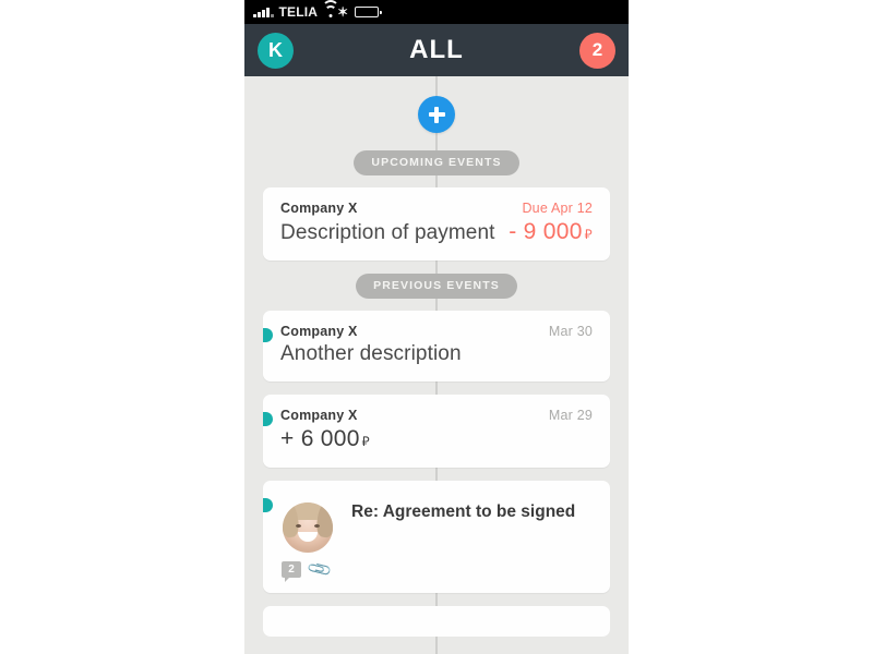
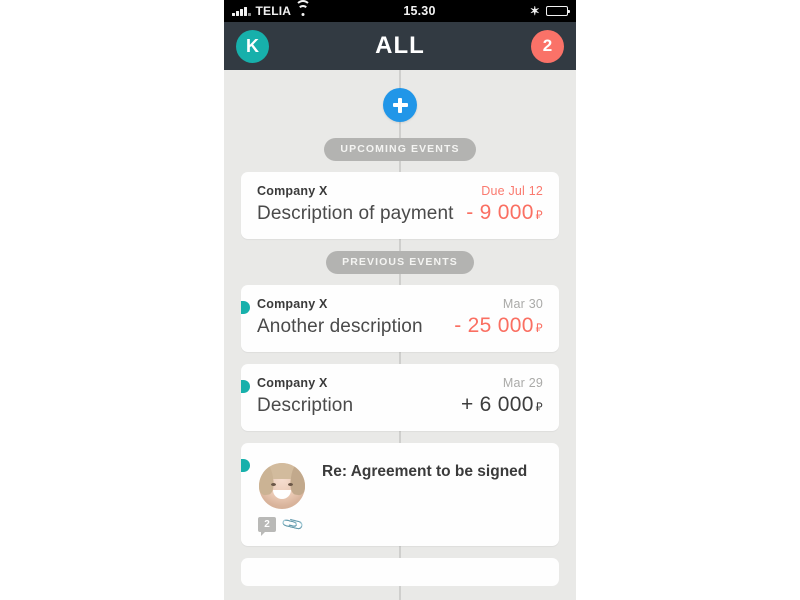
  TELIA
+ 15.30
  ✶
  K
  ALL
  2
  UPCOMING EVENTS
  Company X
- Due Apr 12
+ Due Jul 12
  Description of payment
  - 9 000 ₽
  PREVIOUS EVENTS
  Company X
  Mar 30
  Another description
+ - 25 000 ₽
  Company X
  Mar 29
+ Description
  + 6 000 ₽
  2
  Re: Agreement to be signed
